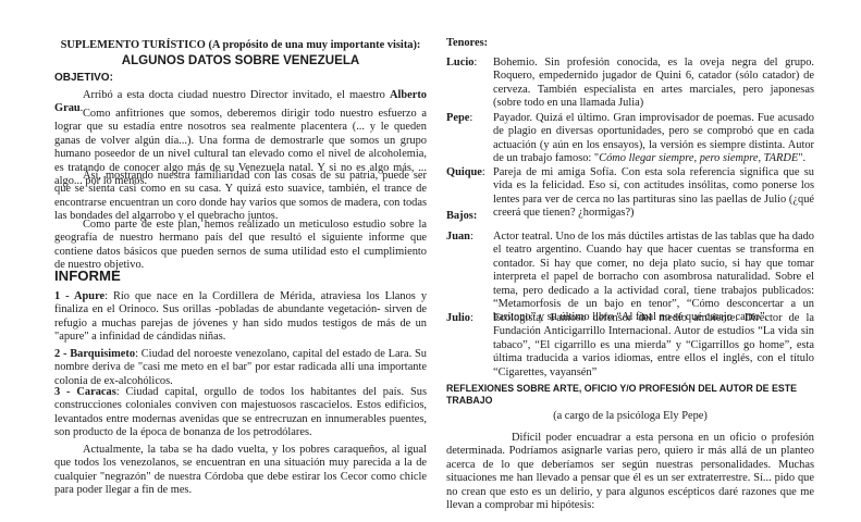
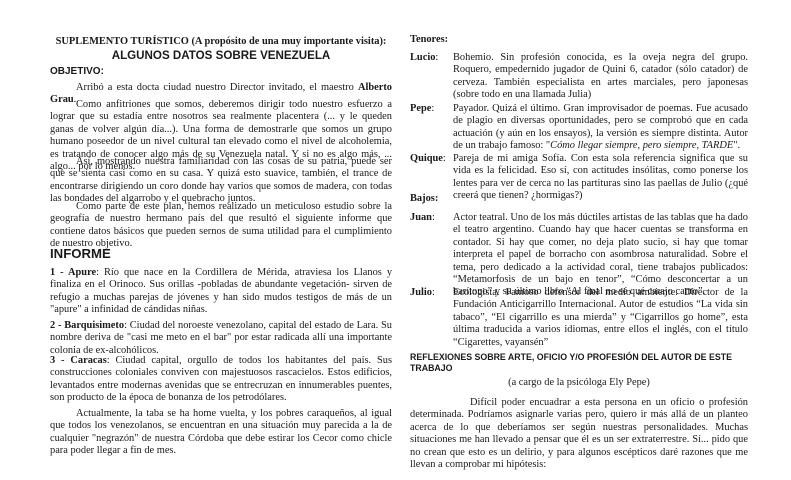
  SUPLEMENTO TURÍSTICO (A propósito de una muy importante visita):
  ALGUNOS DATOS SOBRE VENEZUELA
  OBJETIVO:
  Arribó a esta docta ciudad nuestro Director invitado, el maestro Alberto Grau.
  Como anfitriones que somos, deberemos dirigir todo nuestro esfuerzo a lograr que su estadía entre nosotros sea realmente placentera (... y le queden ganas de volver algún día...). Una forma de demostrarle que somos un grupo humano poseedor de un nivel cultural tan elevado como el nivel de alcoholemia, es tratando de conocer algo más de su Venezuela natal. Y si no es algo más, ... algo... por lo menos.
- Así, mostrando nuestra familiaridad con las cosas de su patria, puede ser que se sienta casi como en su casa. Y quizá esto suavice, también, el trance de encontrarse encuentran un coro donde hay varios que somos de madera, con todas las bondades del algarrobo y el quebracho juntos.
+ Así, mostrando nuestra familiaridad con las cosas de su patria, puede ser que se sienta casi como en su casa. Y quizá esto suavice, también, el trance de encontrarse dirigiendo un coro donde hay varios que somos de madera, con todas las bondades del algarrobo y el quebracho juntos.
- Como parte de este plan, hemos realizado un meticuloso estudio sobre la geografía de nuestro hermano país del que resultó el siguiente informe que contiene datos básicos que pueden sernos de suma utilidad esto el cumplimiento de nuestro objetivo.
+ Como parte de este plan, hemos realizado un meticuloso estudio sobre la geografía de nuestro hermano país del que resultó el siguiente informe que contiene datos básicos que pueden sernos de suma utilidad para el cumplimiento de nuestro objetivo.
  INFORME
  1 - Apure: Río que nace en la Cordillera de Mérida, atraviesa los Llanos y finaliza en el Orinoco. Sus orillas -pobladas de abundante vegetación- sirven de refugio a muchas parejas de jóvenes y han sido mudos testigos de más de un "apure" a infinidad de cándidas niñas.
  2 - Barquisimeto: Ciudad del noroeste venezolano, capital del estado de Lara. Su nombre deriva de "casi me meto en el bar" por estar radicada allí una importante colonia de ex-alcohólicos.
  3 - Caracas: Ciudad capital, orgullo de todos los habitantes del país. Sus construcciones coloniales conviven con majestuosos rascacielos. Estos edificios, levantados entre modernas avenidas que se entrecruzan en innumerables puentes, son producto de la época de bonanza de los petrodólares.
- Actualmente, la taba se ha dado vuelta, y los pobres caraqueños, al igual que todos los venezolanos, se encuentran en una situación muy parecida a la de cualquier "negrazón" de nuestra Córdoba que debe estirar los Cecor como chicle para poder llegar a fin de mes.
+ Actualmente, la taba se ha home vuelta, y los pobres caraqueños, al igual que todos los venezolanos, se encuentran en una situación muy parecida a la de cualquier "negrazón" de nuestra Córdoba que debe estirar los Cecor como chicle para poder llegar a fin de mes.
  Tenores:
  Lucio:
  Bohemio. Sin profesión conocida, es la oveja negra del grupo. Roquero, empedernido jugador de Quini 6, catador (sólo catador) de cerveza. También especialista en artes marciales, pero japonesas (sobre todo en una llamada Julia)
  Pepe:
  Payador. Quizá el último. Gran improvisador de poemas. Fue acusado de plagio en diversas oportunidades, pero se comprobó que en cada actuación (y aún en los ensayos), la versión es siempre distinta. Autor de un trabajo famoso: "Cómo llegar siempre, pero siempre, TARDE".
  Quique:
  Pareja de mi amiga Sofía. Con esta sola referencia significa que su vida es la felicidad. Eso sí, con actitudes insólitas, como ponerse los lentes para ver de cerca no las partituras sino las paellas de Julio (¿qué creerá que tienen? ¿hormigas?)
  Bajos:
  Juan:
  Actor teatral. Uno de los más dúctiles artistas de las tablas que ha dado el teatro argentino. Cuando hay que hacer cuentas se transforma en contador. Si hay que comer, no deja plato sucio, si hay que tomar interpreta el papel de borracho con asombrosa naturalidad. Sobre el tema, pero dedicado a la actividad coral, tiene trabajos publicados: “Metamorfosis de un bajo en tenor”, “Cómo desconcertar a un barítono” y su último libro “Al final no sé qué carajo canto”.
  Julio:
  Ecologista. Famoso defensor del medio ambiente. Director de la Fundación Anticigarrillo Internacional. Autor de estudios “La vida sin tabaco”, “El cigarrillo es una mierda” y “Cigarrillos go home”, esta última traducida a varios idiomas, entre ellos el inglés, con el título “Cigarettes, vayansén”
  REFLEXIONES SOBRE ARTE, OFICIO Y/O PROFESIÓN DEL AUTOR DE ESTE TRABAJO
  (a cargo de la psicóloga Ely Pepe)
  Difícil poder encuadrar a esta persona en un oficio o profesión determinada. Podríamos asignarle varias pero, quiero ir más allá de un planteo acerca de lo que deberíamos ser según nuestras personalidades. Muchas situaciones me han llevado a pensar que él es un ser extraterrestre. Sí... pido que no crean que esto es un delirio, y para algunos escépticos daré razones que me llevan a comprobar mi hipótesis:
